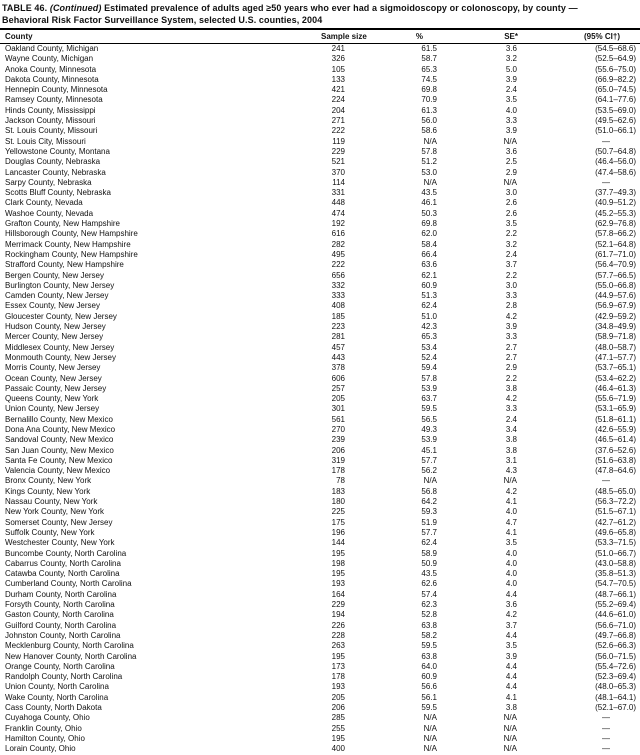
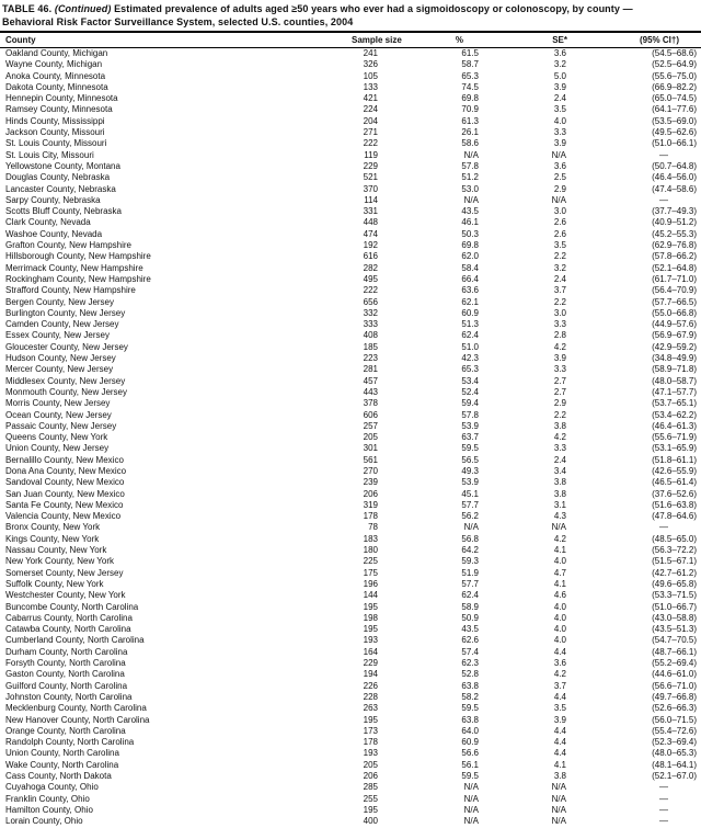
  TABLE 46. (Continued) Estimated prevalence of adults aged ≥50 years who ever had a sigmoidoscopy or colonoscopy, by county —
  Behavioral Risk Factor Surveillance System, selected U.S. counties, 2004
  County	Sample size	%	SE*	(95% CI†)
  Oakland County, Michigan	241	61.5	3.6	(54.5–68.6)
  Wayne County, Michigan	326	58.7	3.2	(52.5–64.9)
  Anoka County, Minnesota	105	65.3	5.0	(55.6–75.0)
  Dakota County, Minnesota	133	74.5	3.9	(66.9–82.2)
  Hennepin County, Minnesota	421	69.8	2.4	(65.0–74.5)
  Ramsey County, Minnesota	224	70.9	3.5	(64.1–77.6)
  Hinds County, Mississippi	204	61.3	4.0	(53.5–69.0)
- Jackson County, Missouri	271	56.0	3.3	(49.5–62.6)
+ Jackson County, Missouri	271	26.1	3.3	(49.5–62.6)
  St. Louis County, Missouri	222	58.6	3.9	(51.0–66.1)
  St. Louis City, Missouri	119	N/A	N/A	—
  Yellowstone County, Montana	229	57.8	3.6	(50.7–64.8)
  Douglas County, Nebraska	521	51.2	2.5	(46.4–56.0)
  Lancaster County, Nebraska	370	53.0	2.9	(47.4–58.6)
  Sarpy County, Nebraska	114	N/A	N/A	—
  Scotts Bluff County, Nebraska	331	43.5	3.0	(37.7–49.3)
  Clark County, Nevada	448	46.1	2.6	(40.9–51.2)
  Washoe County, Nevada	474	50.3	2.6	(45.2–55.3)
  Grafton County, New Hampshire	192	69.8	3.5	(62.9–76.8)
  Hillsborough County, New Hampshire	616	62.0	2.2	(57.8–66.2)
  Merrimack County, New Hampshire	282	58.4	3.2	(52.1–64.8)
  Rockingham County, New Hampshire	495	66.4	2.4	(61.7–71.0)
  Strafford County, New Hampshire	222	63.6	3.7	(56.4–70.9)
  Bergen County, New Jersey	656	62.1	2.2	(57.7–66.5)
  Burlington County, New Jersey	332	60.9	3.0	(55.0–66.8)
  Camden County, New Jersey	333	51.3	3.3	(44.9–57.6)
  Essex County, New Jersey	408	62.4	2.8	(56.9–67.9)
  Gloucester County, New Jersey	185	51.0	4.2	(42.9–59.2)
  Hudson County, New Jersey	223	42.3	3.9	(34.8–49.9)
  Mercer County, New Jersey	281	65.3	3.3	(58.9–71.8)
  Middlesex County, New Jersey	457	53.4	2.7	(48.0–58.7)
  Monmouth County, New Jersey	443	52.4	2.7	(47.1–57.7)
  Morris County, New Jersey	378	59.4	2.9	(53.7–65.1)
  Ocean County, New Jersey	606	57.8	2.2	(53.4–62.2)
  Passaic County, New Jersey	257	53.9	3.8	(46.4–61.3)
  Queens County, New York	205	63.7	4.2	(55.6–71.9)
  Union County, New Jersey	301	59.5	3.3	(53.1–65.9)
  Bernalillo County, New Mexico	561	56.5	2.4	(51.8–61.1)
  Dona Ana County, New Mexico	270	49.3	3.4	(42.6–55.9)
  Sandoval County, New Mexico	239	53.9	3.8	(46.5–61.4)
  San Juan County, New Mexico	206	45.1	3.8	(37.6–52.6)
  Santa Fe County, New Mexico	319	57.7	3.1	(51.6–63.8)
  Valencia County, New Mexico	178	56.2	4.3	(47.8–64.6)
  Bronx County, New York	78	N/A	N/A	—
  Kings County, New York	183	56.8	4.2	(48.5–65.0)
  Nassau County, New York	180	64.2	4.1	(56.3–72.2)
  New York County, New York	225	59.3	4.0	(51.5–67.1)
  Somerset County, New Jersey	175	51.9	4.7	(42.7–61.2)
  Suffolk County, New York	196	57.7	4.1	(49.6–65.8)
- Westchester County, New York	144	62.4	3.5	(53.3–71.5)
+ Westchester County, New York	144	62.4	4.6	(53.3–71.5)
  Buncombe County, North Carolina	195	58.9	4.0	(51.0–66.7)
  Cabarrus County, North Carolina	198	50.9	4.0	(43.0–58.8)
- Catawba County, North Carolina	195	43.5	4.0	(35.8–51.3)
+ Catawba County, North Carolina	195	43.5	4.0	(43.5–51.3)
  Cumberland County, North Carolina	193	62.6	4.0	(54.7–70.5)
  Durham County, North Carolina	164	57.4	4.4	(48.7–66.1)
  Forsyth County, North Carolina	229	62.3	3.6	(55.2–69.4)
  Gaston County, North Carolina	194	52.8	4.2	(44.6–61.0)
  Guilford County, North Carolina	226	63.8	3.7	(56.6–71.0)
  Johnston County, North Carolina	228	58.2	4.4	(49.7–66.8)
  Mecklenburg County, North Carolina	263	59.5	3.5	(52.6–66.3)
  New Hanover County, North Carolina	195	63.8	3.9	(56.0–71.5)
  Orange County, North Carolina	173	64.0	4.4	(55.4–72.6)
  Randolph County, North Carolina	178	60.9	4.4	(52.3–69.4)
  Union County, North Carolina	193	56.6	4.4	(48.0–65.3)
  Wake County, North Carolina	205	56.1	4.1	(48.1–64.1)
  Cass County, North Dakota	206	59.5	3.8	(52.1–67.0)
  Cuyahoga County, Ohio	285	N/A	N/A	—
  Franklin County, Ohio	255	N/A	N/A	—
  Hamilton County, Ohio	195	N/A	N/A	—
  Lorain County, Ohio	400	N/A	N/A	—
